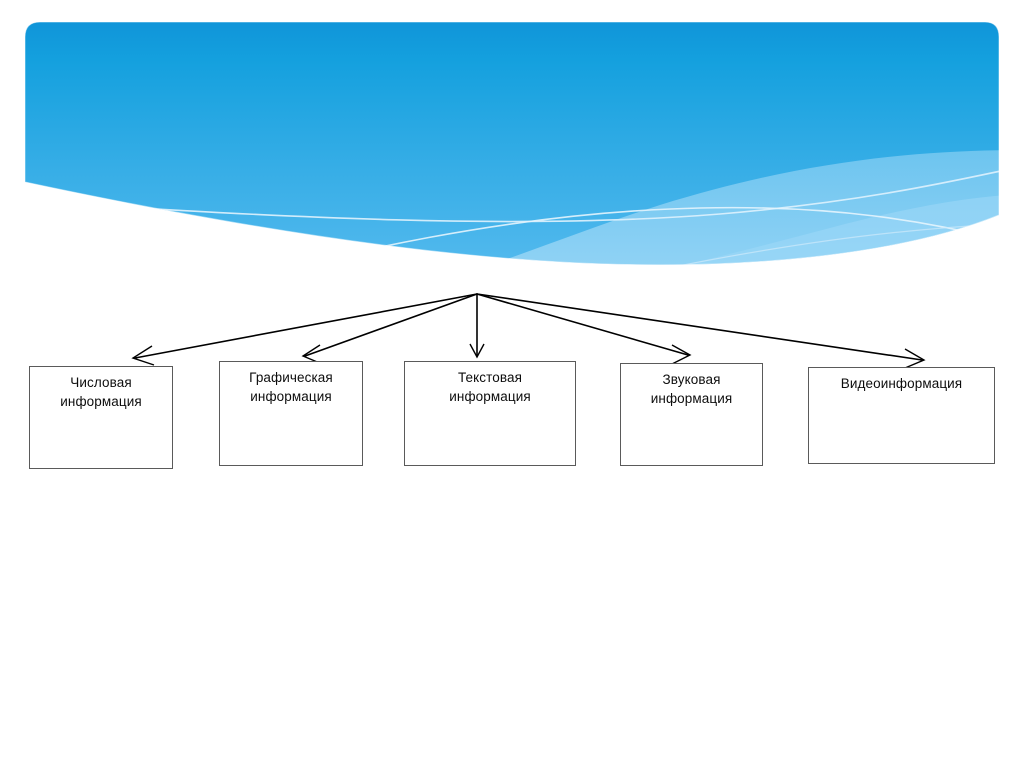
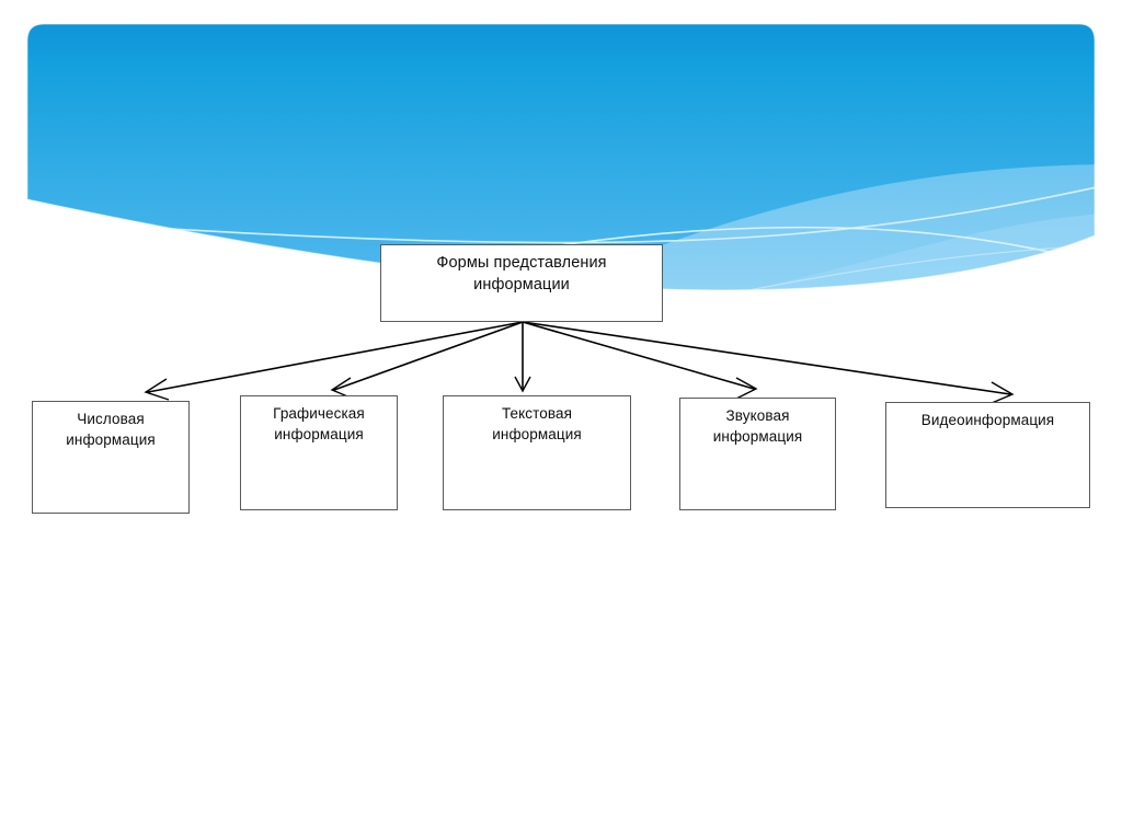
+ Формы представления
+ информации
  Числовая
  информация
  Графическая
  информация
  Текстовая
  информация
  Звуковая
  информация
  Видеоинформация
